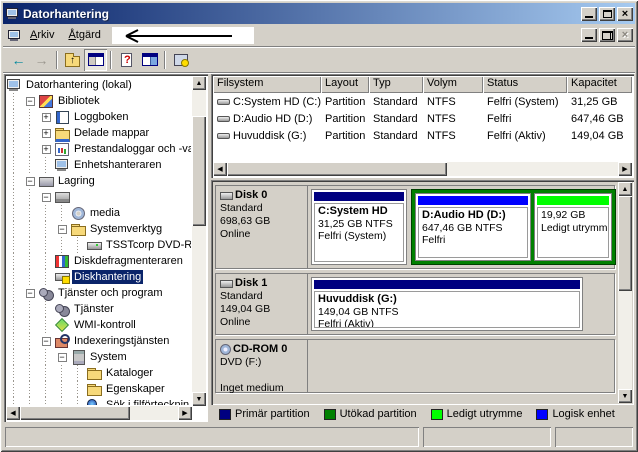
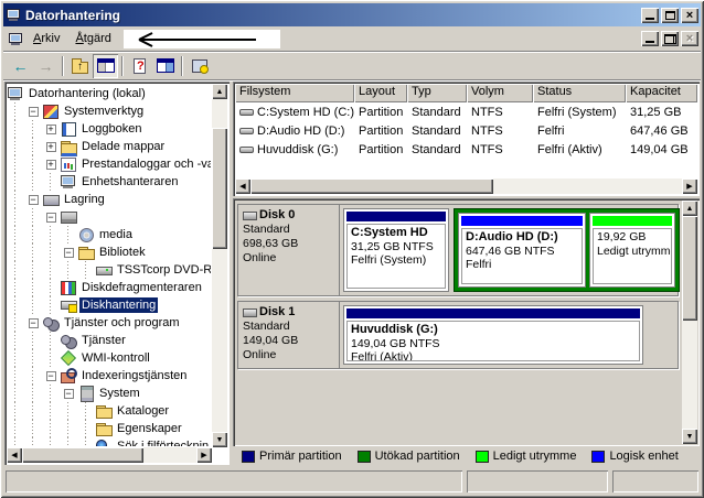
  Datorhantering
  ×
  Arkiv
  Åtgärd
  ×
  ←
  →
  Datorhantering (lokal)
  −
- Bibliotek
+ Systemverktyg
  +
  Loggboken
  +
  Delade mappar
  +
  Prestandaloggar och -va
  Enhetshanteraren
  −
  Lagring
  −
  media
  −
- Systemverktyg
+ Bibliotek
  TSSTcorp DVD-R
  Diskdefragmenteraren
  Diskhantering
  −
  Tjänster och program
  Tjänster
  WMI-kontroll
  −
  Indexeringstjänsten
  −
  System
  Kataloger
  Egenskaper
  Filsystem
  Layout
  Typ
  Volym
  Status
  Kapacitet
  C:System HD (C:)
  Partition
  Standard
  NTFS
  Felfri (System)
  31,25 GB
  D:Audio HD (D:)
  Partition
  Standard
  NTFS
  Felfri
  647,46 GB
  Huvuddisk (G:)
  Partition
  Standard
  NTFS
  Felfri (Aktiv)
  149,04 GB
  Disk 0
  Standard
  698,63 GB
  Online
  C:System HD
  31,25 GB NTFS
  Felfri (System)
  D:Audio HD (D:)
  647,46 GB NTFS
  Felfri
  19,92 GB
  Ledigt utrymm
  Disk 1
  Standard
  149,04 GB
  Online
  Huvuddisk (G:)
  149,04 GB NTFS
  Felfri (Aktiv)
- CD-ROM 0
- DVD (F:)
- Inget medium
  Primär partition
  Utökad partition
  Ledigt utrymme
  Logisk enhet
